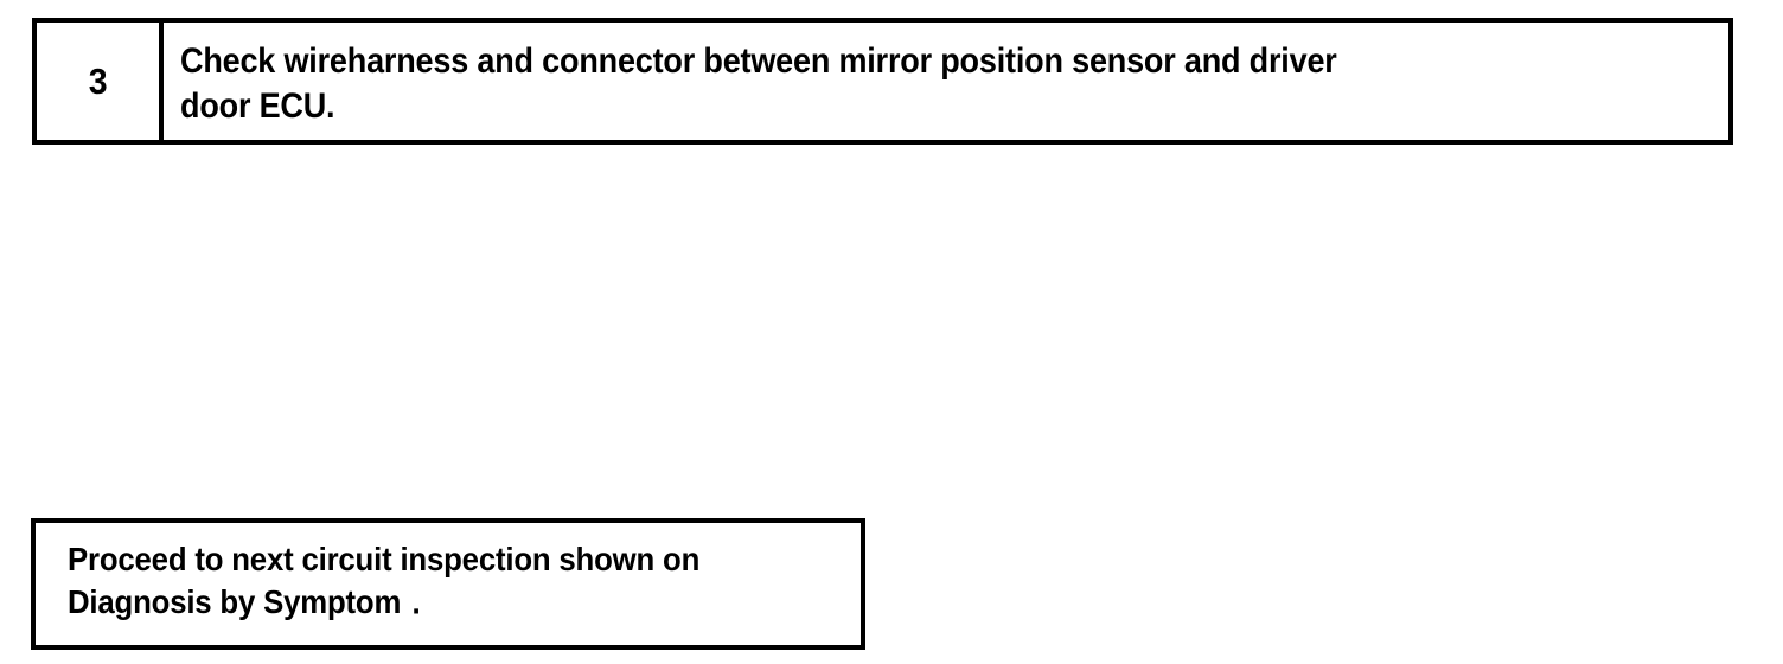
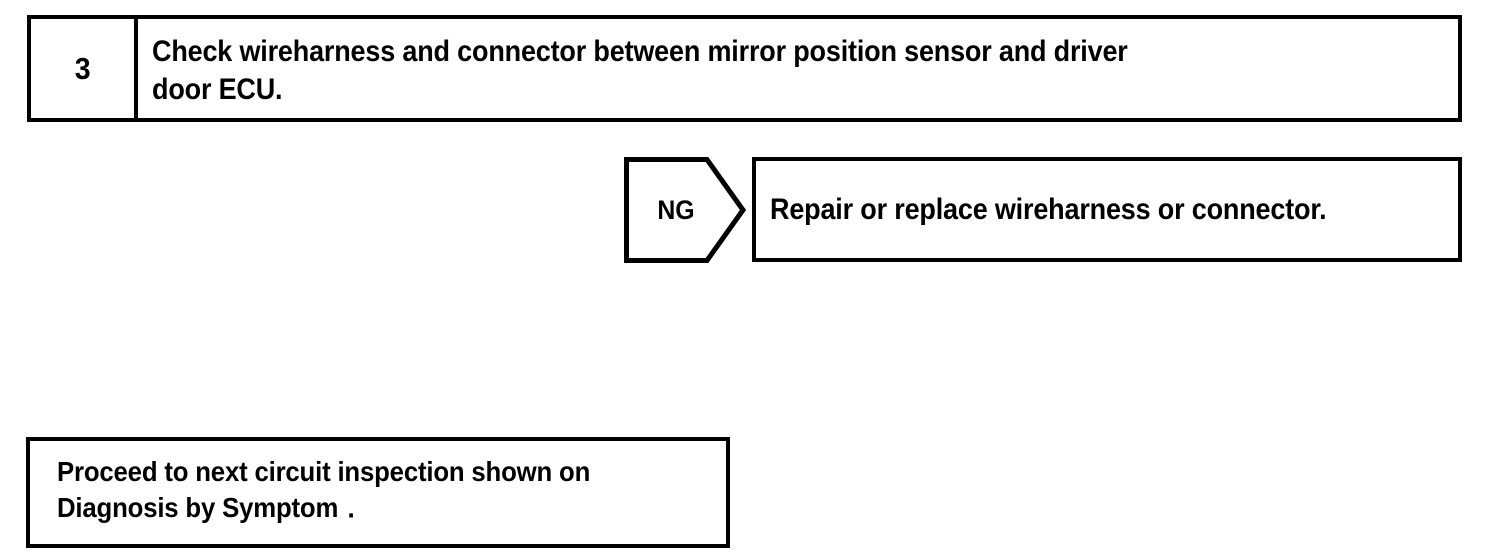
  3
  Check wireharness and connector between mirror position sensor and driver
  door ECU.
+ NG
+ Repair or replace wireharness or connector.
  Proceed to next circuit inspection shown on
  Diagnosis by Symptom．
